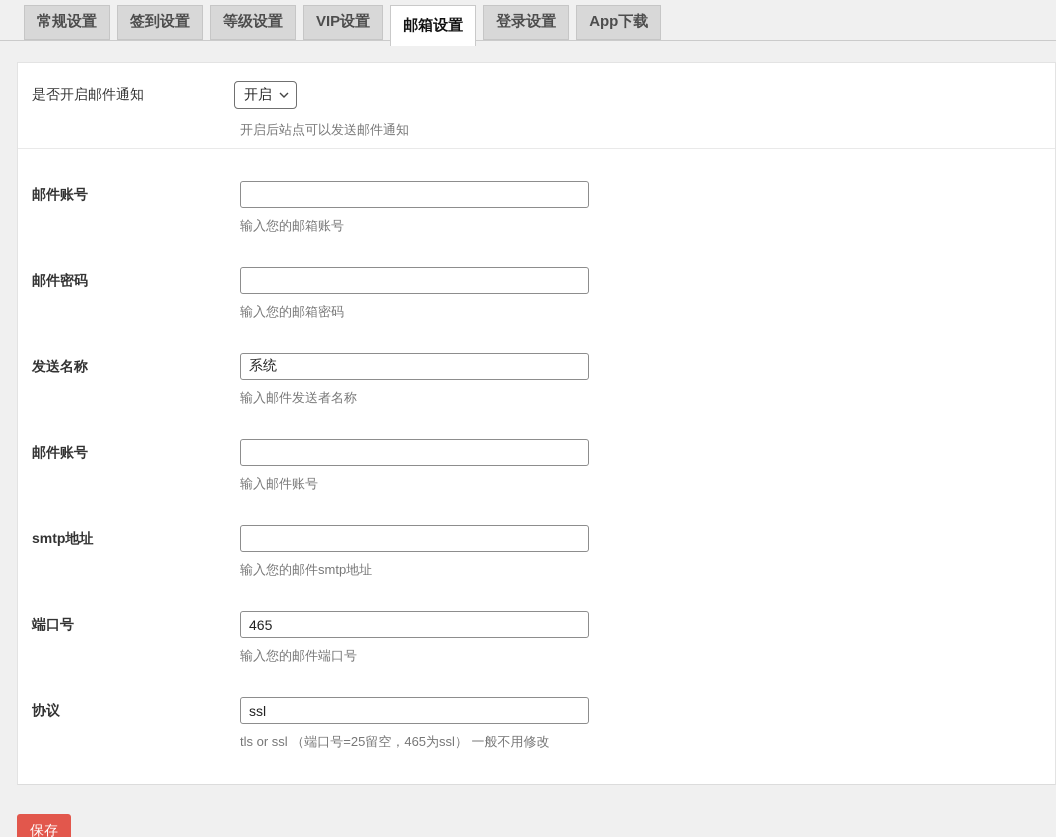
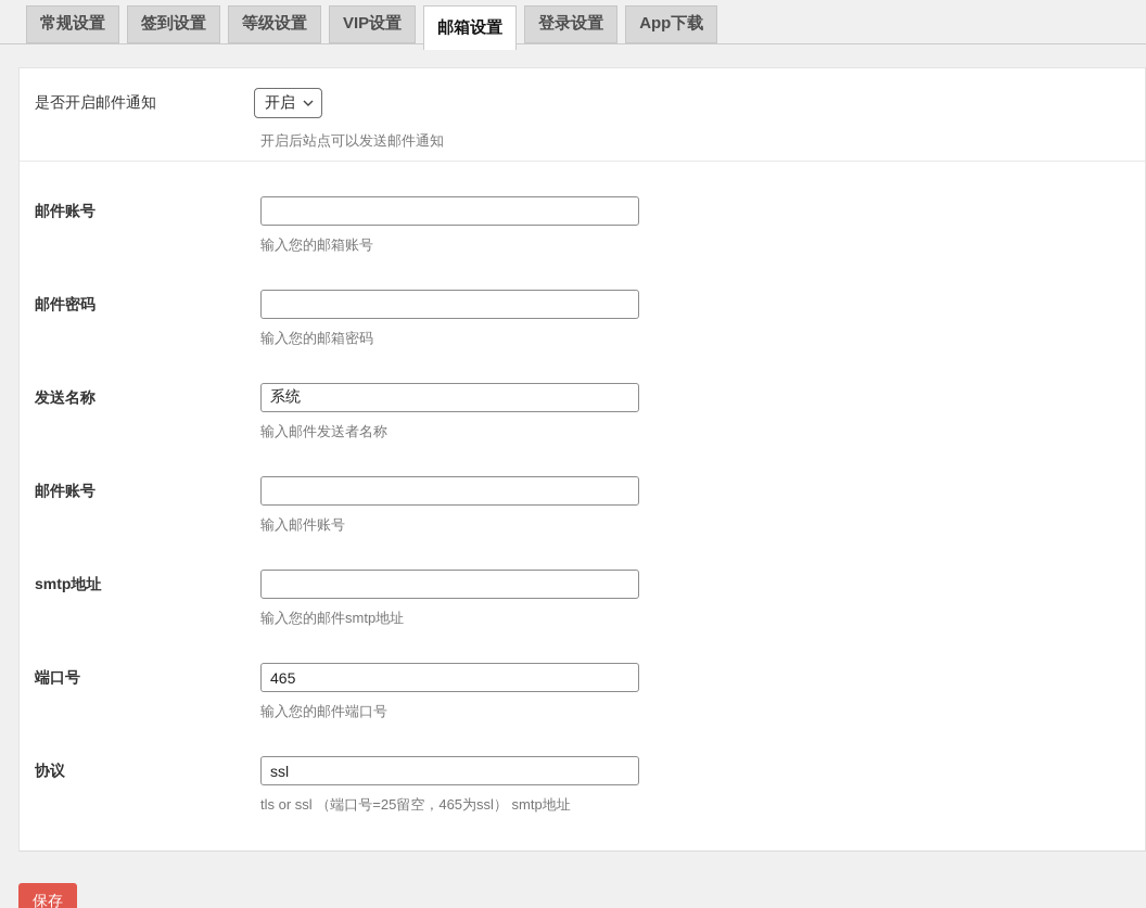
  常规设置
  签到设置
  等级设置
  VIP设置
  邮箱设置
  登录设置
  App下载
  是否开启邮件通知
  开启
  开启后站点可以发送邮件通知
  邮件账号
  输入您的邮箱账号
  邮件密码
  输入您的邮箱密码
  发送名称
  系统
  输入邮件发送者名称
  邮件账号
  输入邮件账号
  smtp地址
  输入您的邮件smtp地址
  端口号
  465
  输入您的邮件端口号
  协议
  ssl
- tls or ssl （端口号=25留空，465为ssl） 一般不用修改
+ tls or ssl （端口号=25留空，465为ssl） smtp地址
  保存
